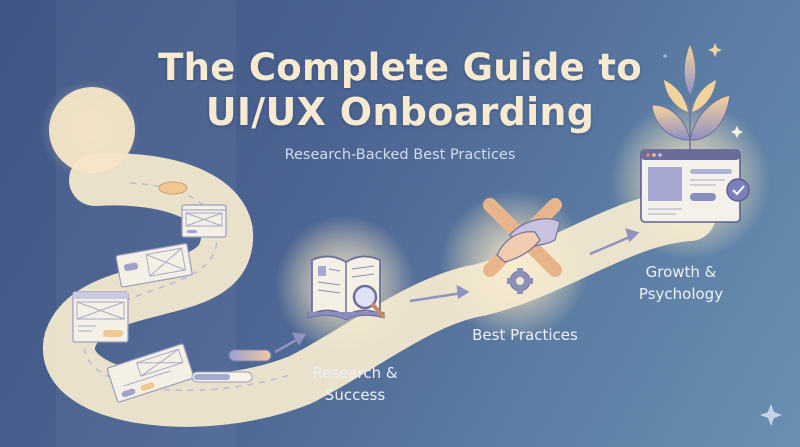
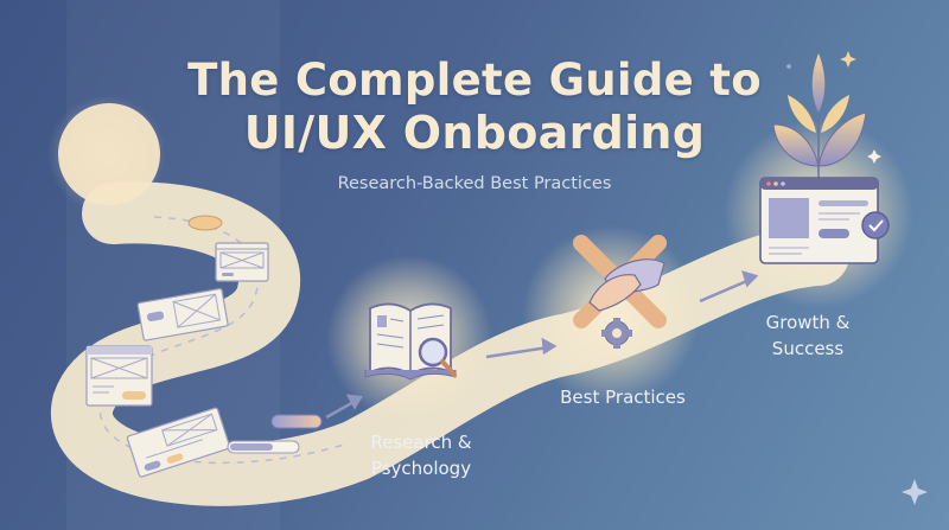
  The Complete Guide to
  UI/UX Onboarding
  Research-Backed Best Practices
  Research &
- Success
+ Psychology
  Best Practices
  Growth &
- Psychology
+ Success
